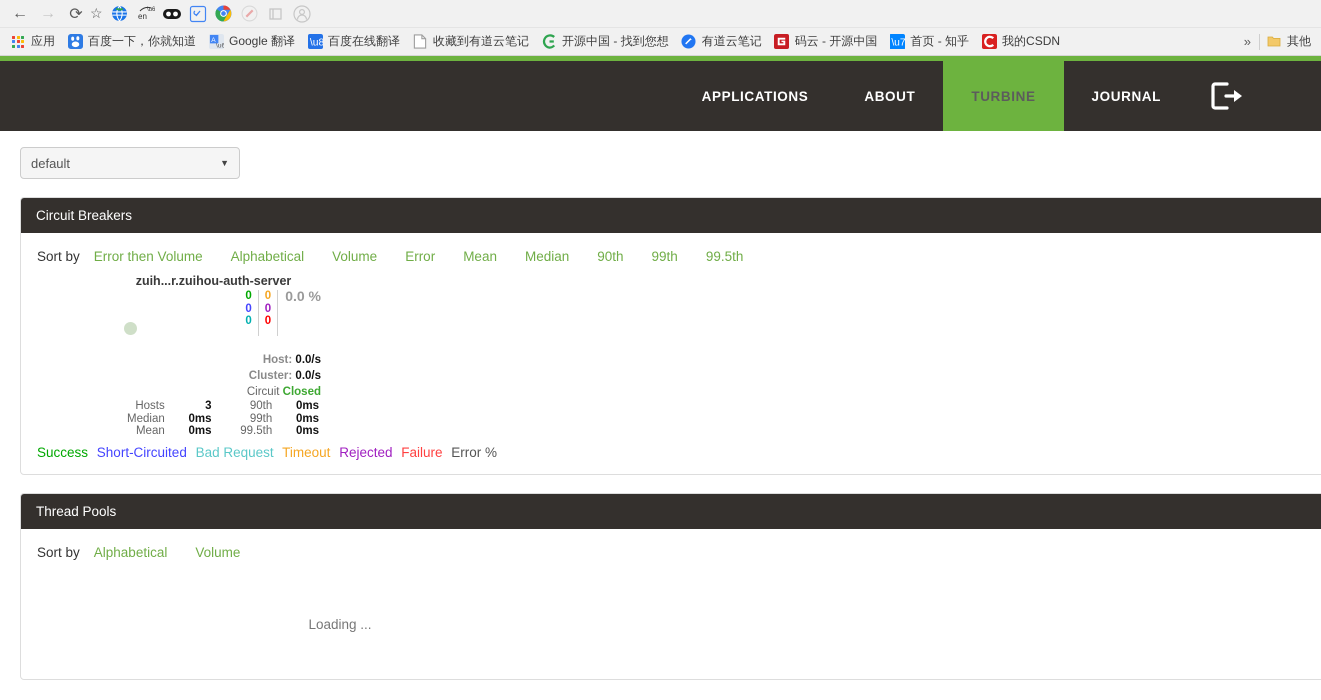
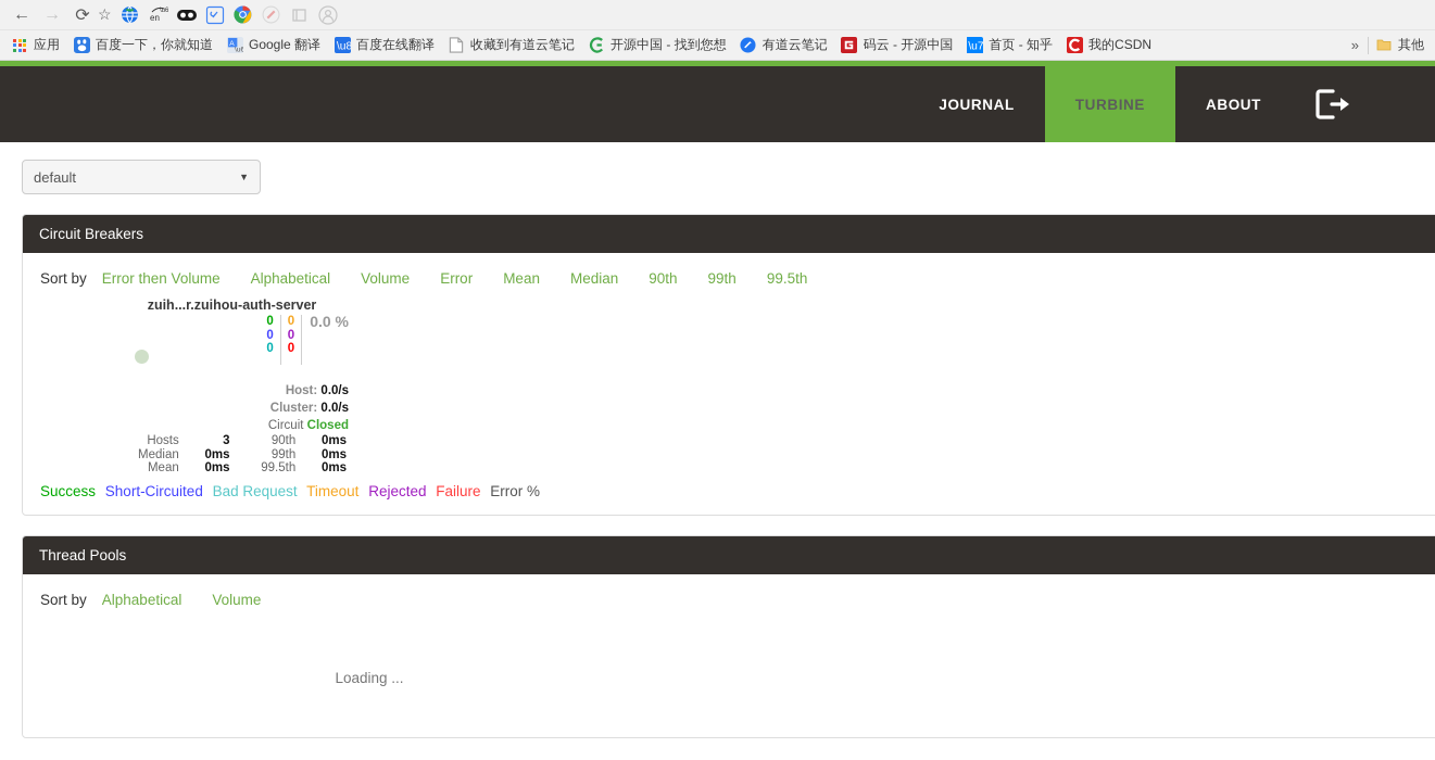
  ←
  →
  ⟳
  ☆
  en
  应用
  百度一下，你就知道
  Google 翻译
  百度在线翻译
  收藏到有道云笔记
  开源中国 - 找到您想
  有道云笔记
  码云 - 开源中国
  首页 - 知乎
  我的CSDN
  »
  其他
- APPLICATIONS
- ABOUT
+ JOURNAL
  TURBINE
- JOURNAL
+ ABOUT
  default
  ▼
  Circuit Breakers
  Sort by
  Error then Volume
  Alphabetical
  Volume
  Error
  Mean
  Median
  90th
  99th
  99.5th
  zuih...r.zuihou-auth-server
  0
  0
  0
  0
  0
  0
  0.0 %
  Host: 0.0/s
  Cluster: 0.0/s
  Circuit Closed
  Hosts	3	90th	0ms
  Median	0ms	99th	0ms
  Mean	0ms	99.5th	0ms
  Success Short-Circuited Bad Request Timeout Rejected Failure Error %
  Thread Pools
  Sort by
  Alphabetical
  Volume
  Loading ...
